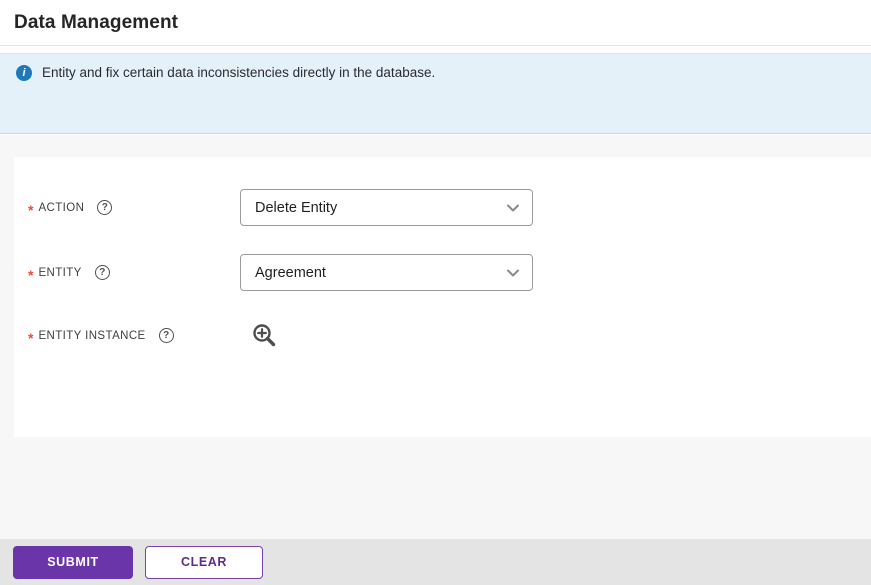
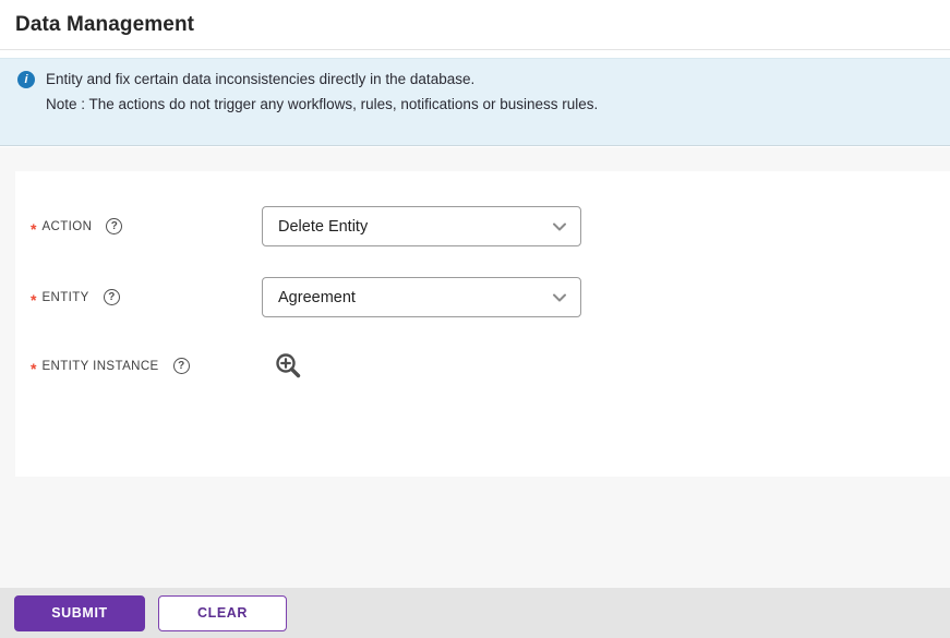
  Data Management
  i
  Entity and fix certain data inconsistencies directly in the database.
+ Note : The actions do not trigger any workflows, rules, notifications or business rules.
  *
  ACTION
  ?
  Delete Entity
  *
  ENTITY
  ?
  Agreement
  *
  ENTITY INSTANCE
  ?
  SUBMIT
  CLEAR
